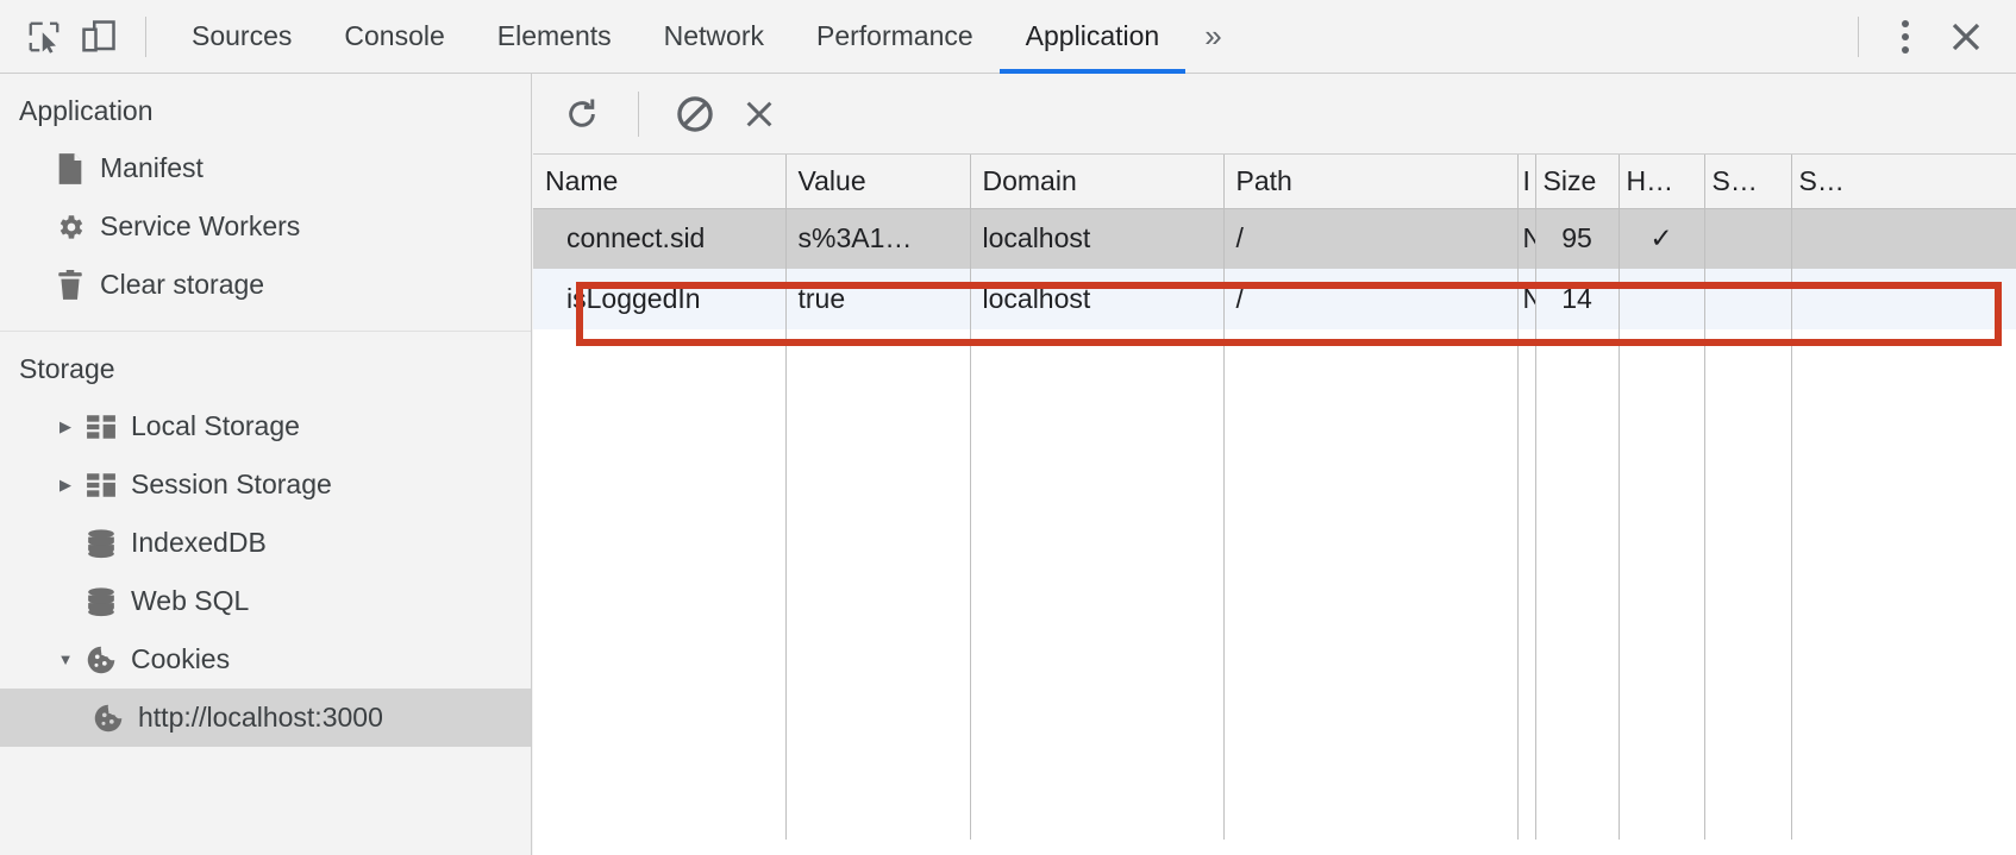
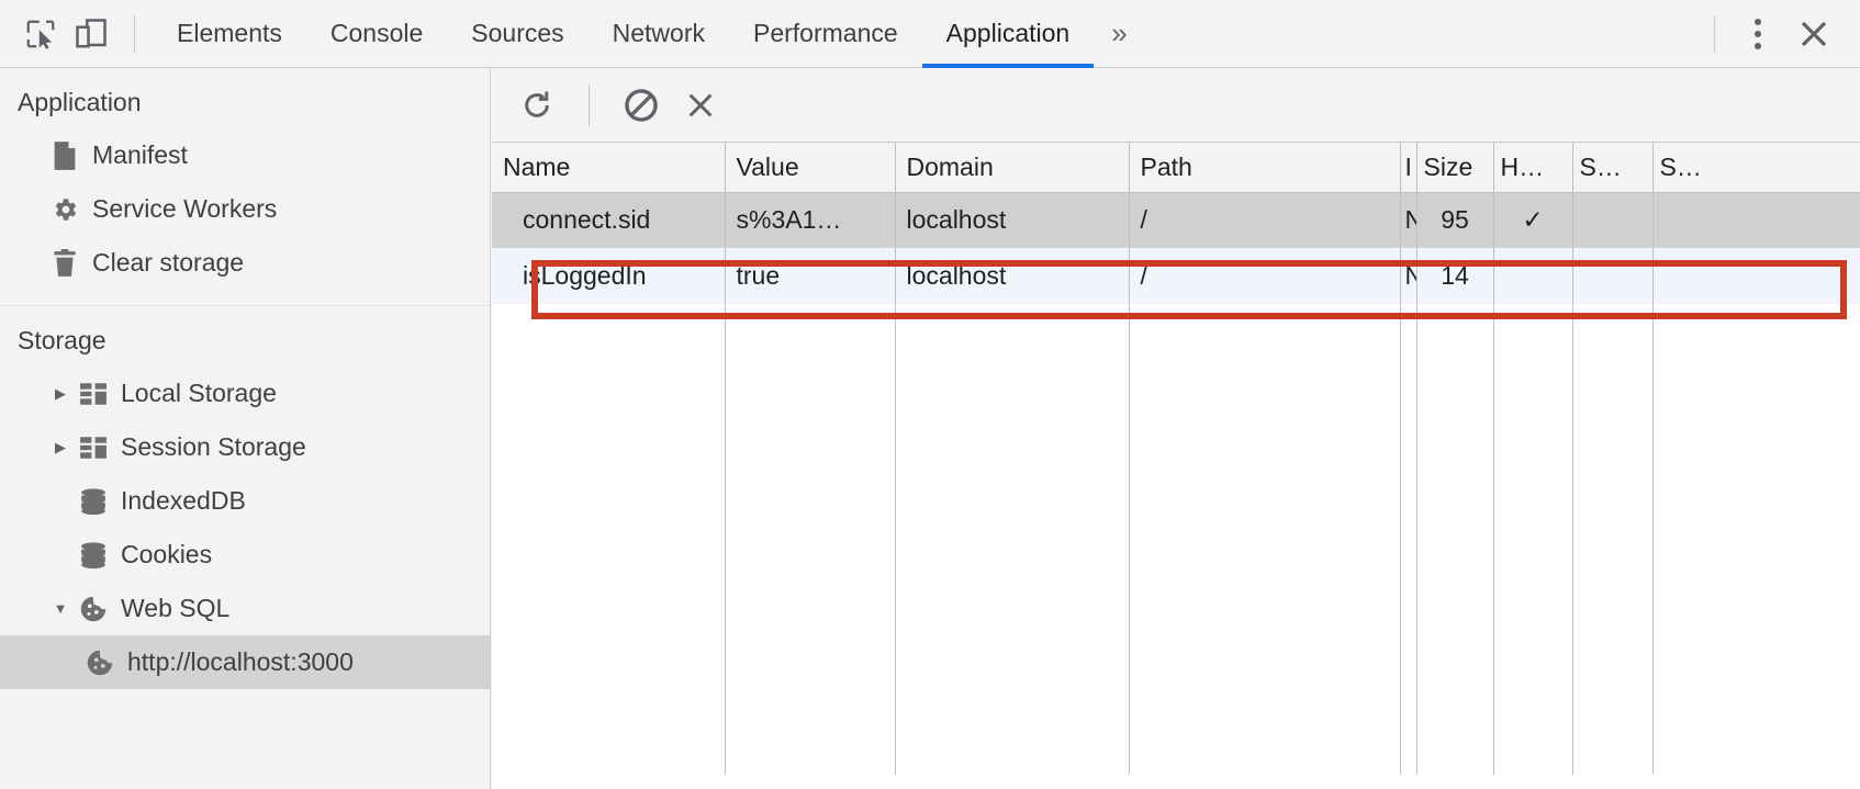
- Sources
+ Elements
  Console
- Elements
+ Sources
  Network
  Performance
  Application
  »
  Application
  Manifest
  Service Workers
  Clear storage
  Storage
  ▶
  Local Storage
  ▶
  Session Storage
  IndexedDB
- Web SQL
+ Cookies
  ▼
- Cookies
+ Web SQL
  http://localhost:3000
  Name	Value	Domain	Path	I	Size	H…	S…	S…
  connect.sid	s%3A1…	localhost	/	N	95	✓
  isLoggedIn	true	localhost	/	N	14
